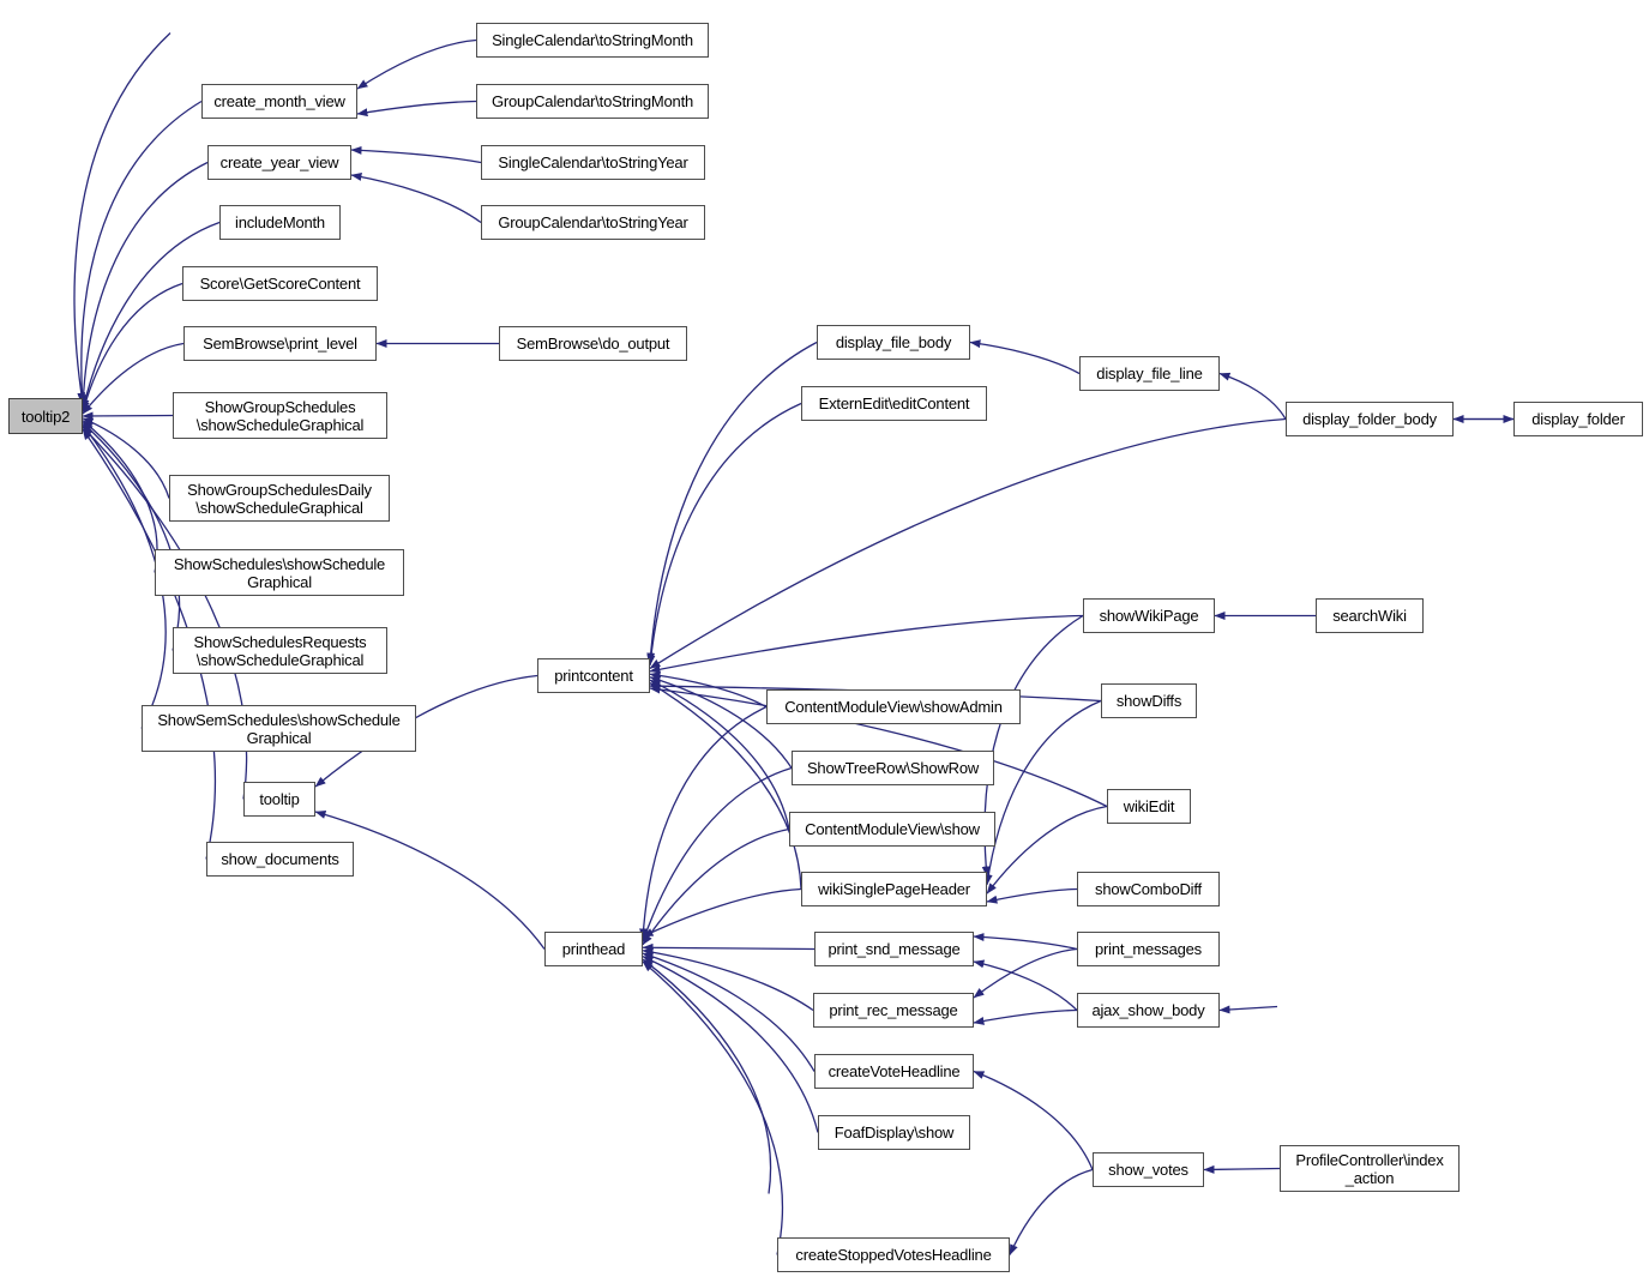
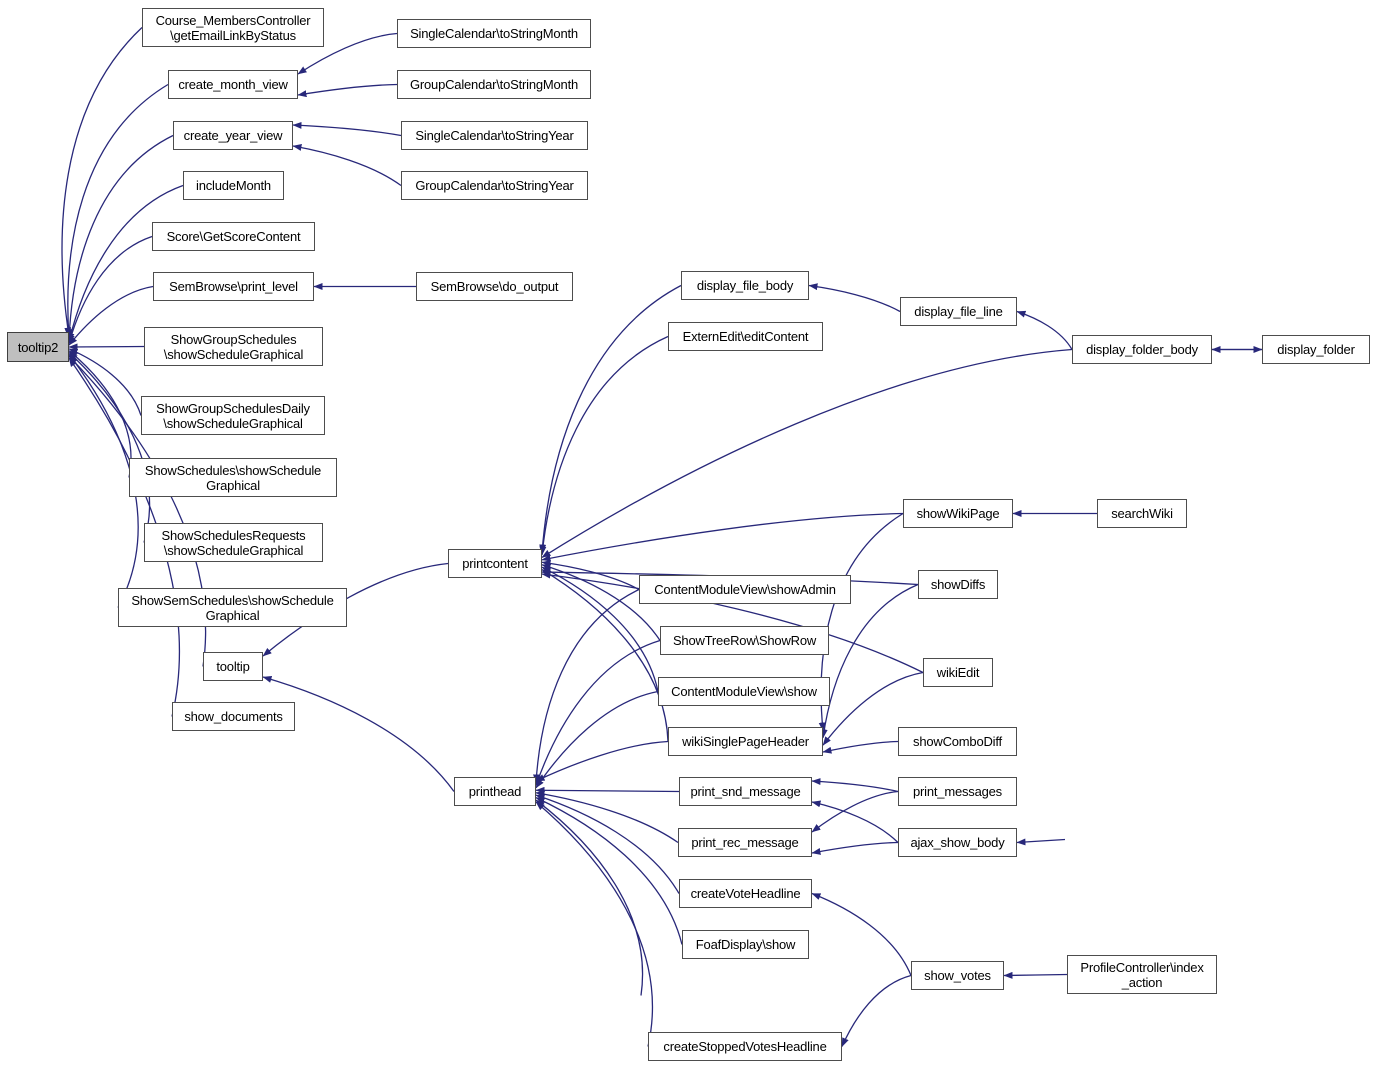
  tooltip2
+ Course_MembersController
+ \getEmailLinkByStatus
  create_month_view
  create_year_view
  includeMonth
  Score\GetScoreContent
  SemBrowse\print_level
  ShowGroupSchedules
  \showScheduleGraphical
  ShowGroupSchedulesDaily
  \showScheduleGraphical
  ShowSchedules\showSchedule
  Graphical
  ShowSchedulesRequests
  \showScheduleGraphical
  ShowSemSchedules\showSchedule
  Graphical
  tooltip
  show_documents
  SemBrowse\do_output
  SingleCalendar\toStringMonth
  GroupCalendar\toStringMonth
  SingleCalendar\toStringYear
  GroupCalendar\toStringYear
  printcontent
  printhead
  display_file_body
  ExternEdit\editContent
  display_file_line
  display_folder_body
  display_folder
  showWikiPage
  searchWiki
  showDiffs
  wikiEdit
  ContentModuleView\showAdmin
  ShowTreeRow\ShowRow
  ContentModuleView\show
  wikiSinglePageHeader
  showComboDiff
  print_snd_message
  print_messages
  print_rec_message
  ajax_show_body
  createVoteHeadline
  FoafDisplay\show
  createStoppedVotesHeadline
  show_votes
  ProfileController\index
  _action
